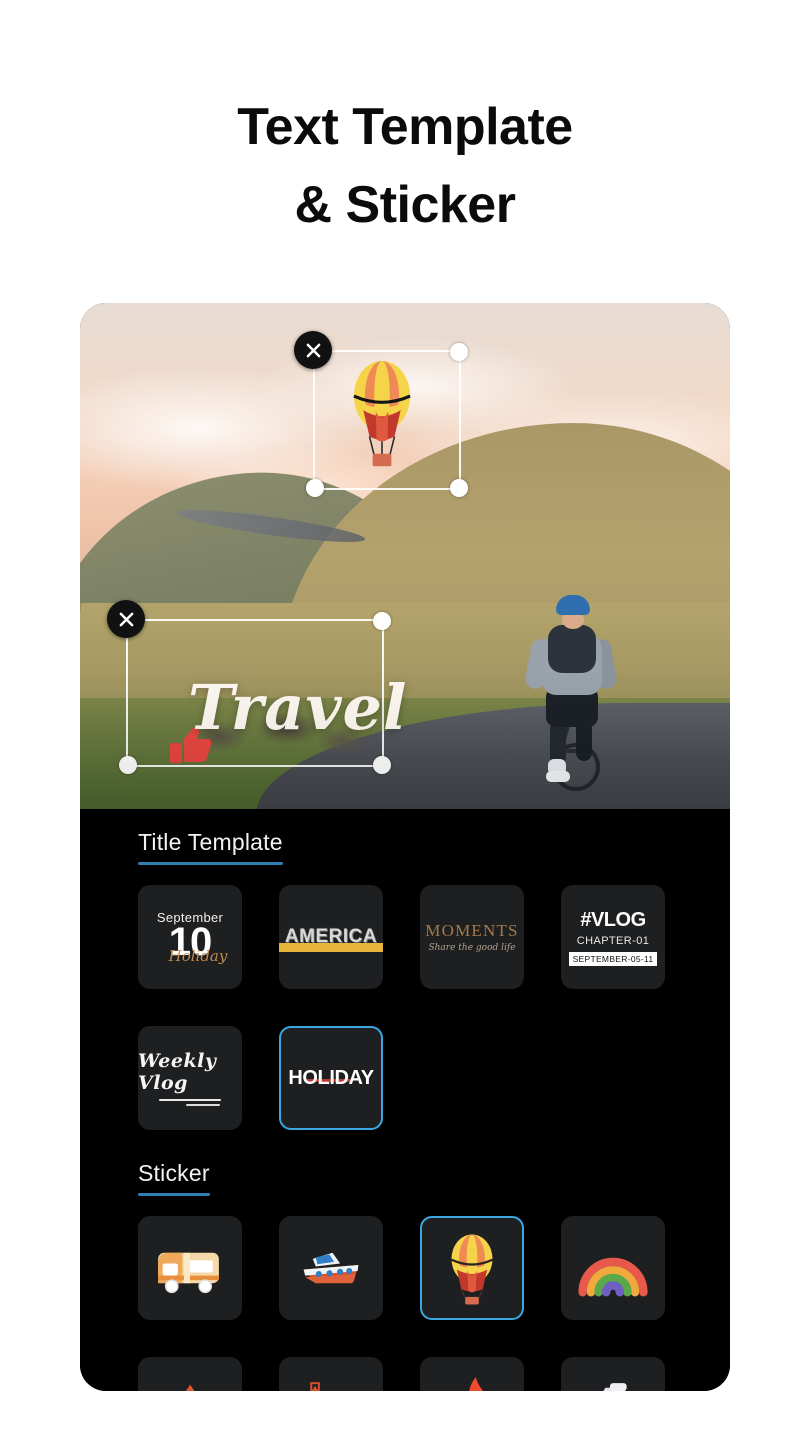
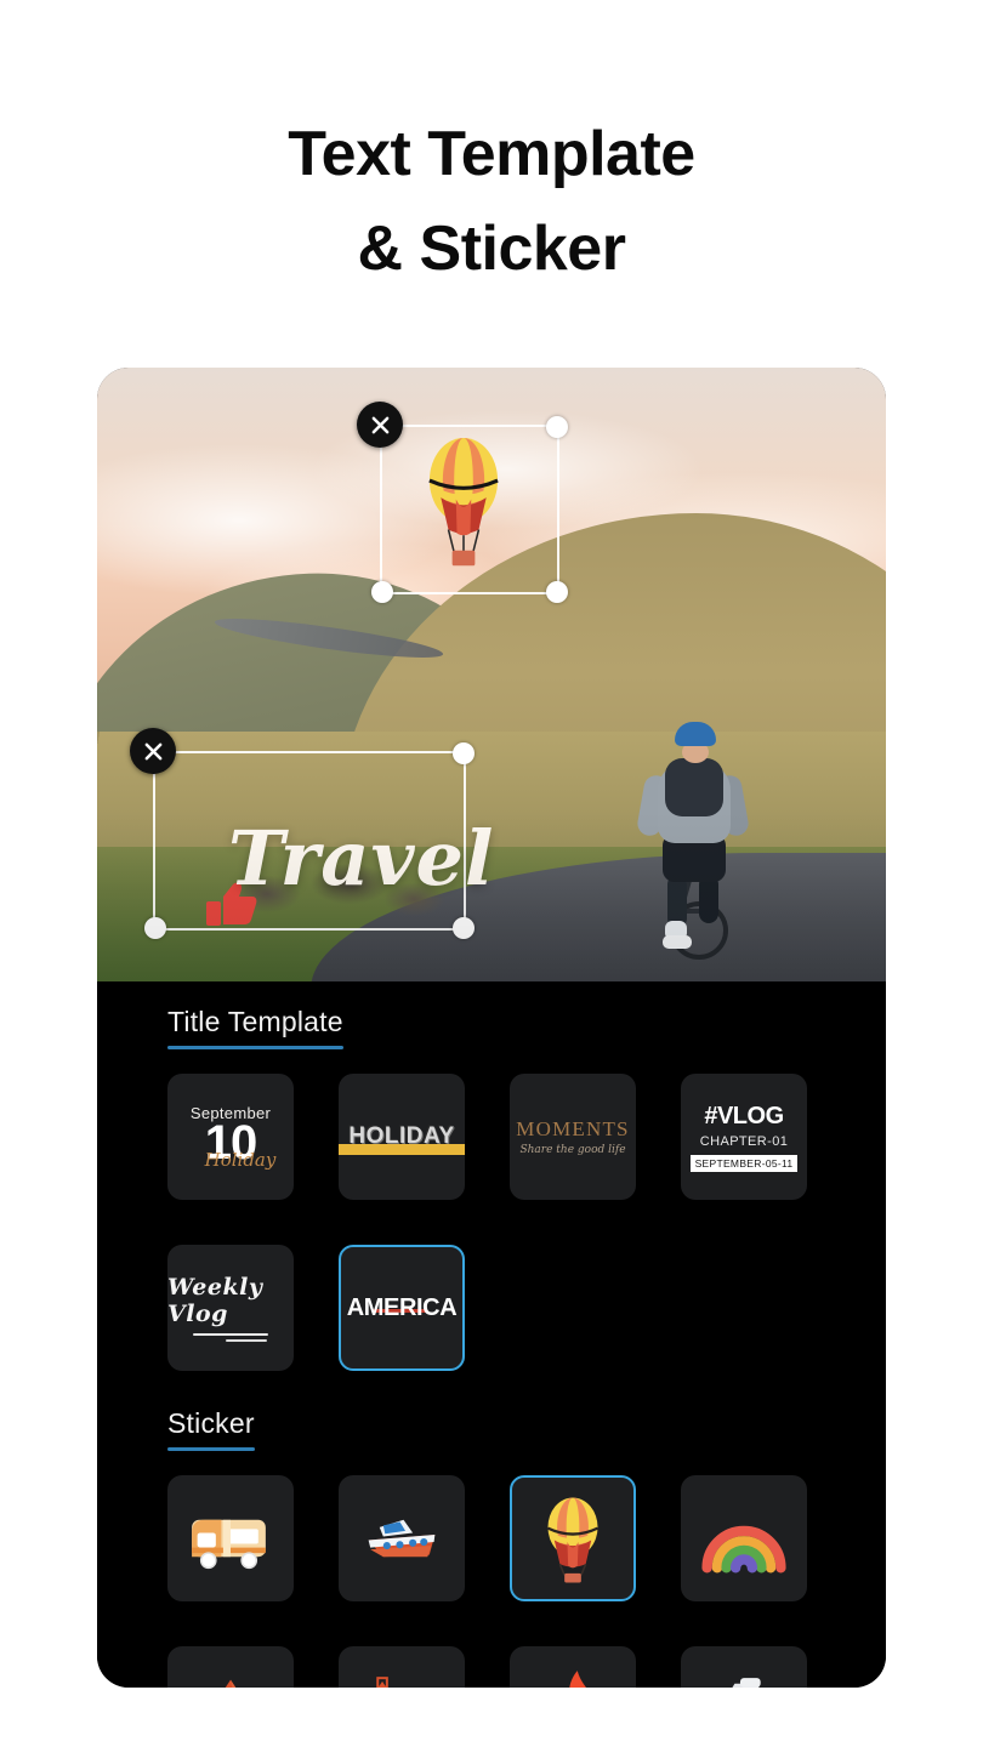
  Text Template
  & Sticker
  Title Template
  September
  10
  Holiday
- AMERICA
+ HOLIDAY
  MOMENTS
  Share the good life
  #VLOG
  CHAPTER-01
  SEPTEMBER-05-11
  Weekly Vlog
- HOLIDAY
+ AMERICA
  Sticker
